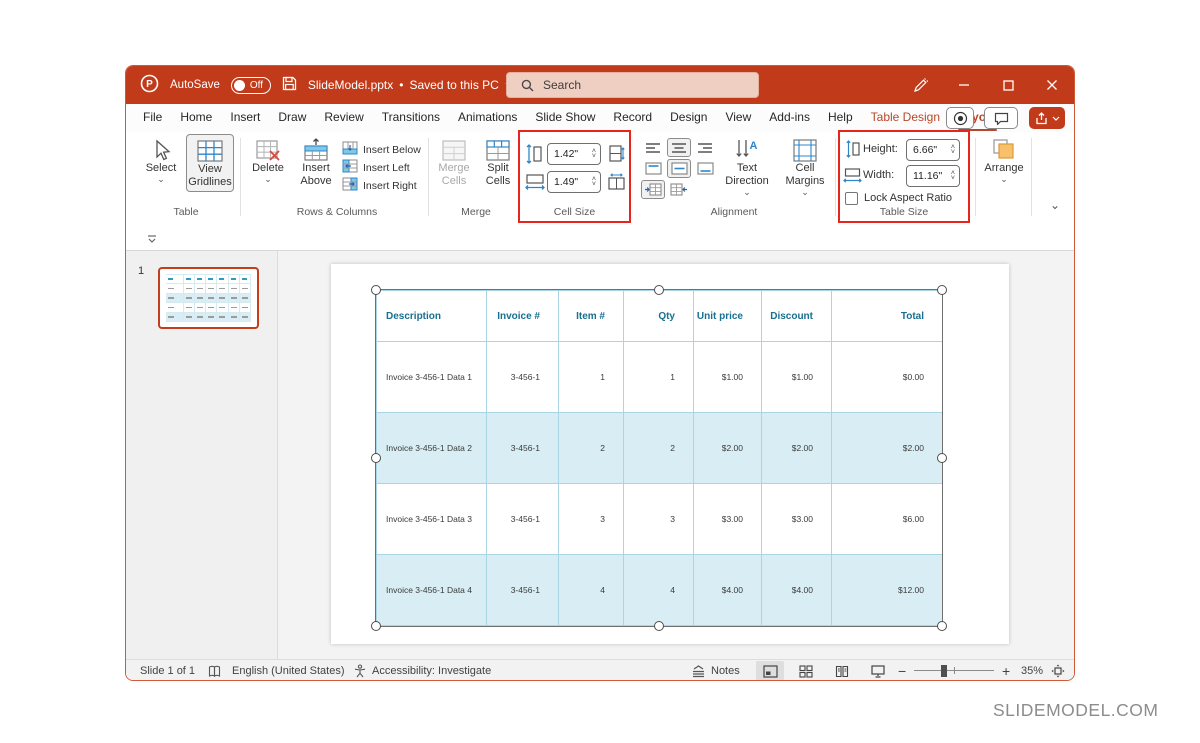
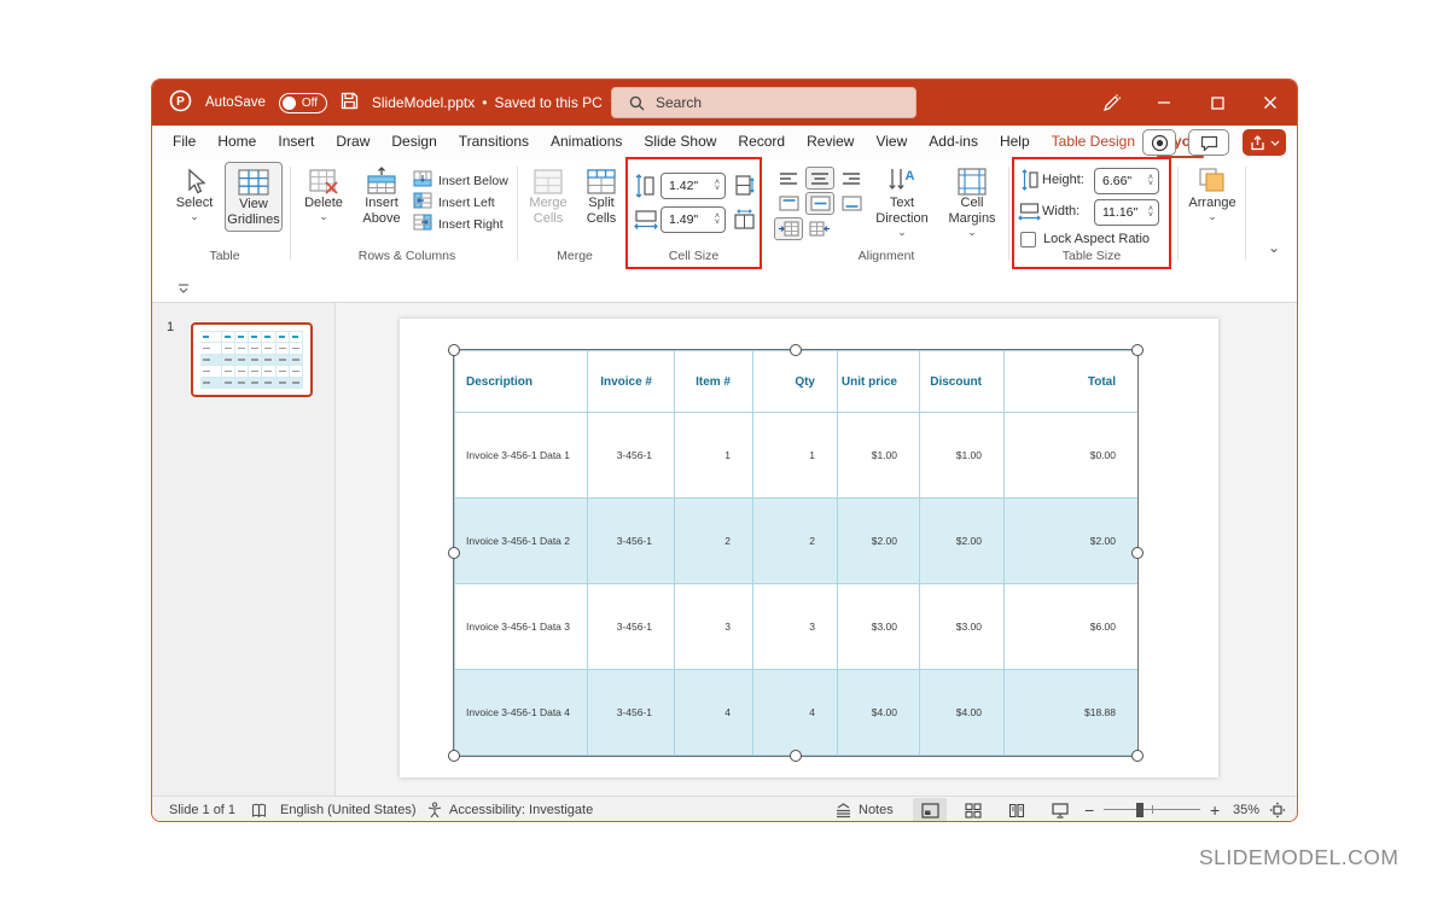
  P
  AutoSave
  Off
  SlideModel.pptx
  •
  Saved to this PC
  Search
  File
  Home
  Insert
  Draw
- Review
+ Design
  Transitions
  Animations
  Slide Show
  Record
- Design
+ Review
  View
  Add-ins
  Help
  Table Design
  Select
  ⌄
  View Gridlines
  Table
  Delete
  ⌄
  Insert Above
  Insert Below
  Insert Left
  Insert Right
  Rows & Columns
  Merge Cells
  Split Cells
  Merge
  1.42"
  1.49"
  Cell Size
  A
  Text Direction
  ⌄
  Cell Margins
  ⌄
  Alignment
  Height:
  6.66"
  Width:
  11.16"
  Lock Aspect Ratio
  Table Size
  Arrange
  ⌄
  ⌄
  1
  Description	Invoice #	Item #	Qty	Unit price	Discount	Total
  Invoice 3-456-1 Data 1	3-456-1	1	1	$1.00	$1.00	$0.00
  Invoice 3-456-1 Data 2	3-456-1	2	2	$2.00	$2.00	$2.00
  Invoice 3-456-1 Data 3	3-456-1	3	3	$3.00	$3.00	$6.00
- Invoice 3-456-1 Data 4	3-456-1	4	4	$4.00	$4.00	$12.00
+ Invoice 3-456-1 Data 4	3-456-1	4	4	$4.00	$4.00	$18.88
  Slide 1 of 1
  English (United States)
  Accessibility: Investigate
  Notes
  −
  +
  35%
  SLIDEMODEL.COM
